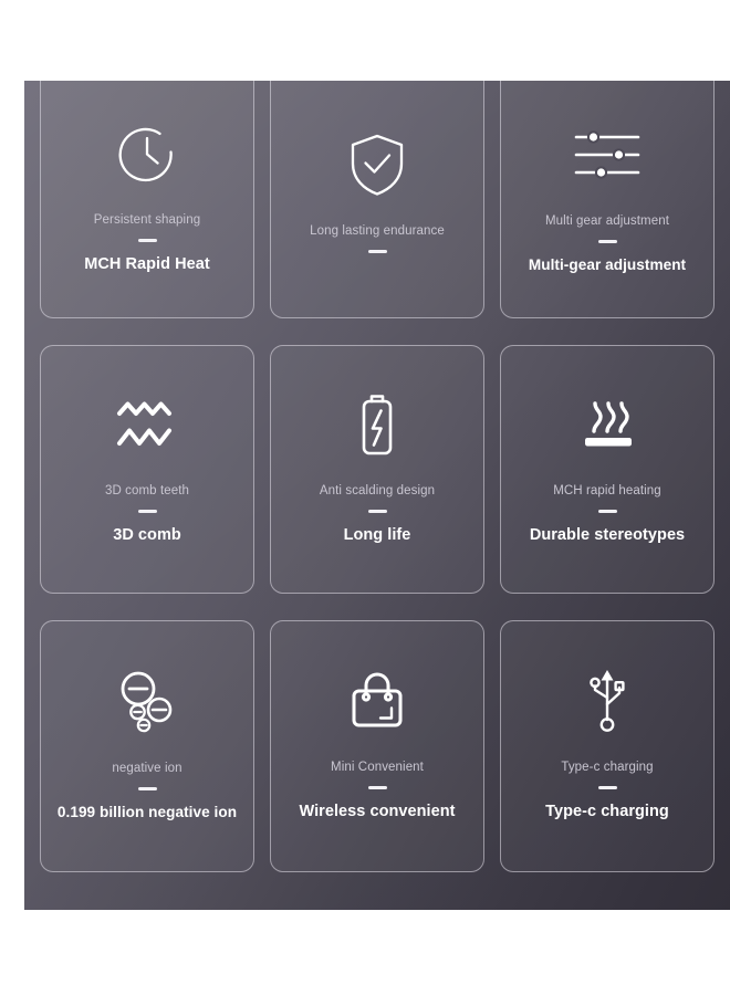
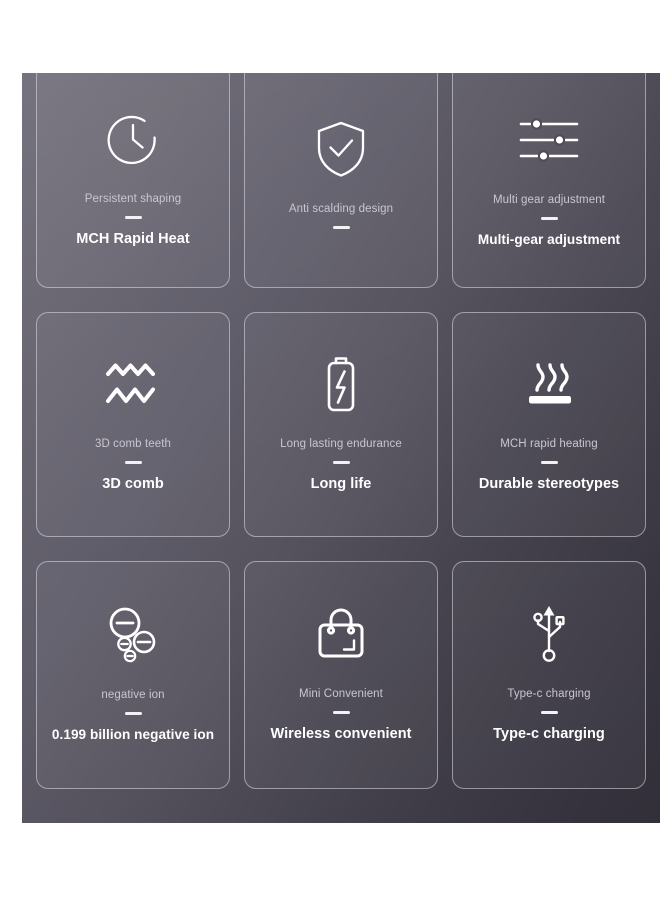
  Persistent shaping
  MCH Rapid Heat
- Long lasting endurance
+ Anti scalding design
  Multi gear adjustment
  Multi-gear adjustment
  3D comb teeth
  3D comb
- Anti scalding design
+ Long lasting endurance
  Long life
  MCH rapid heating
  Durable stereotypes
  negative ion
  0.199 billion negative ion
  Mini Convenient
  Wireless convenient
  Type-c charging
  Type-c charging
